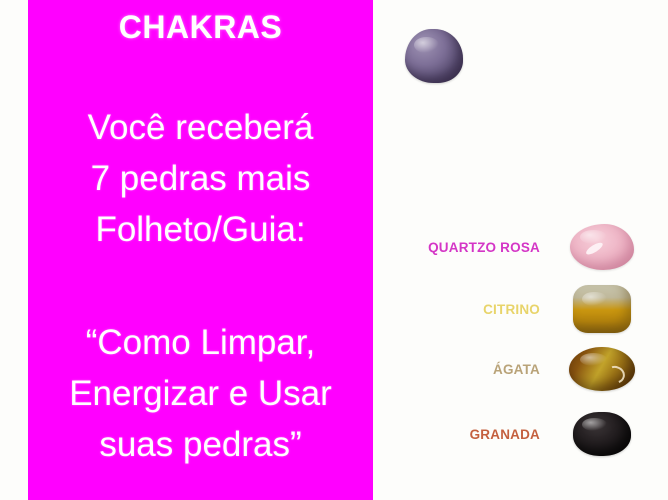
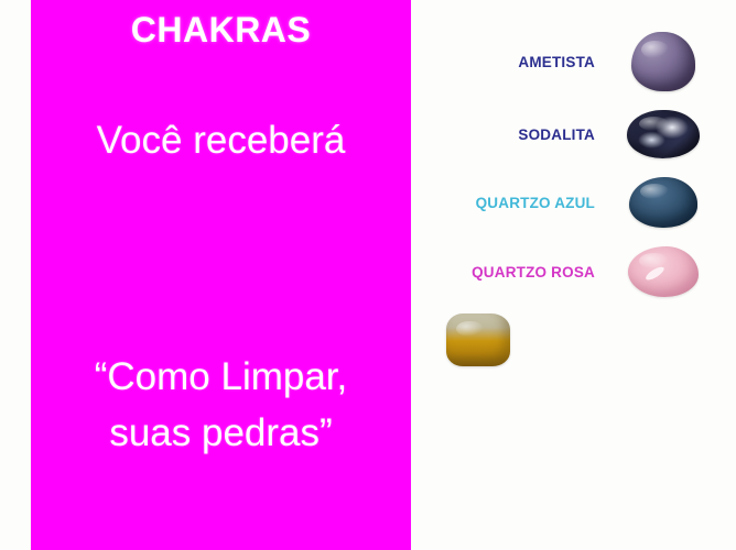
  CHAKRAS
  Você receberá
- 7 pedras mais
- Folheto/Guia:
  “Como Limpar,
- Energizar e Usar
  suas pedras”
+ AMETISTA
+ SODALITA
+ QUARTZO AZUL
  QUARTZO ROSA
- CITRINO
- ÁGATA
- GRANADA
